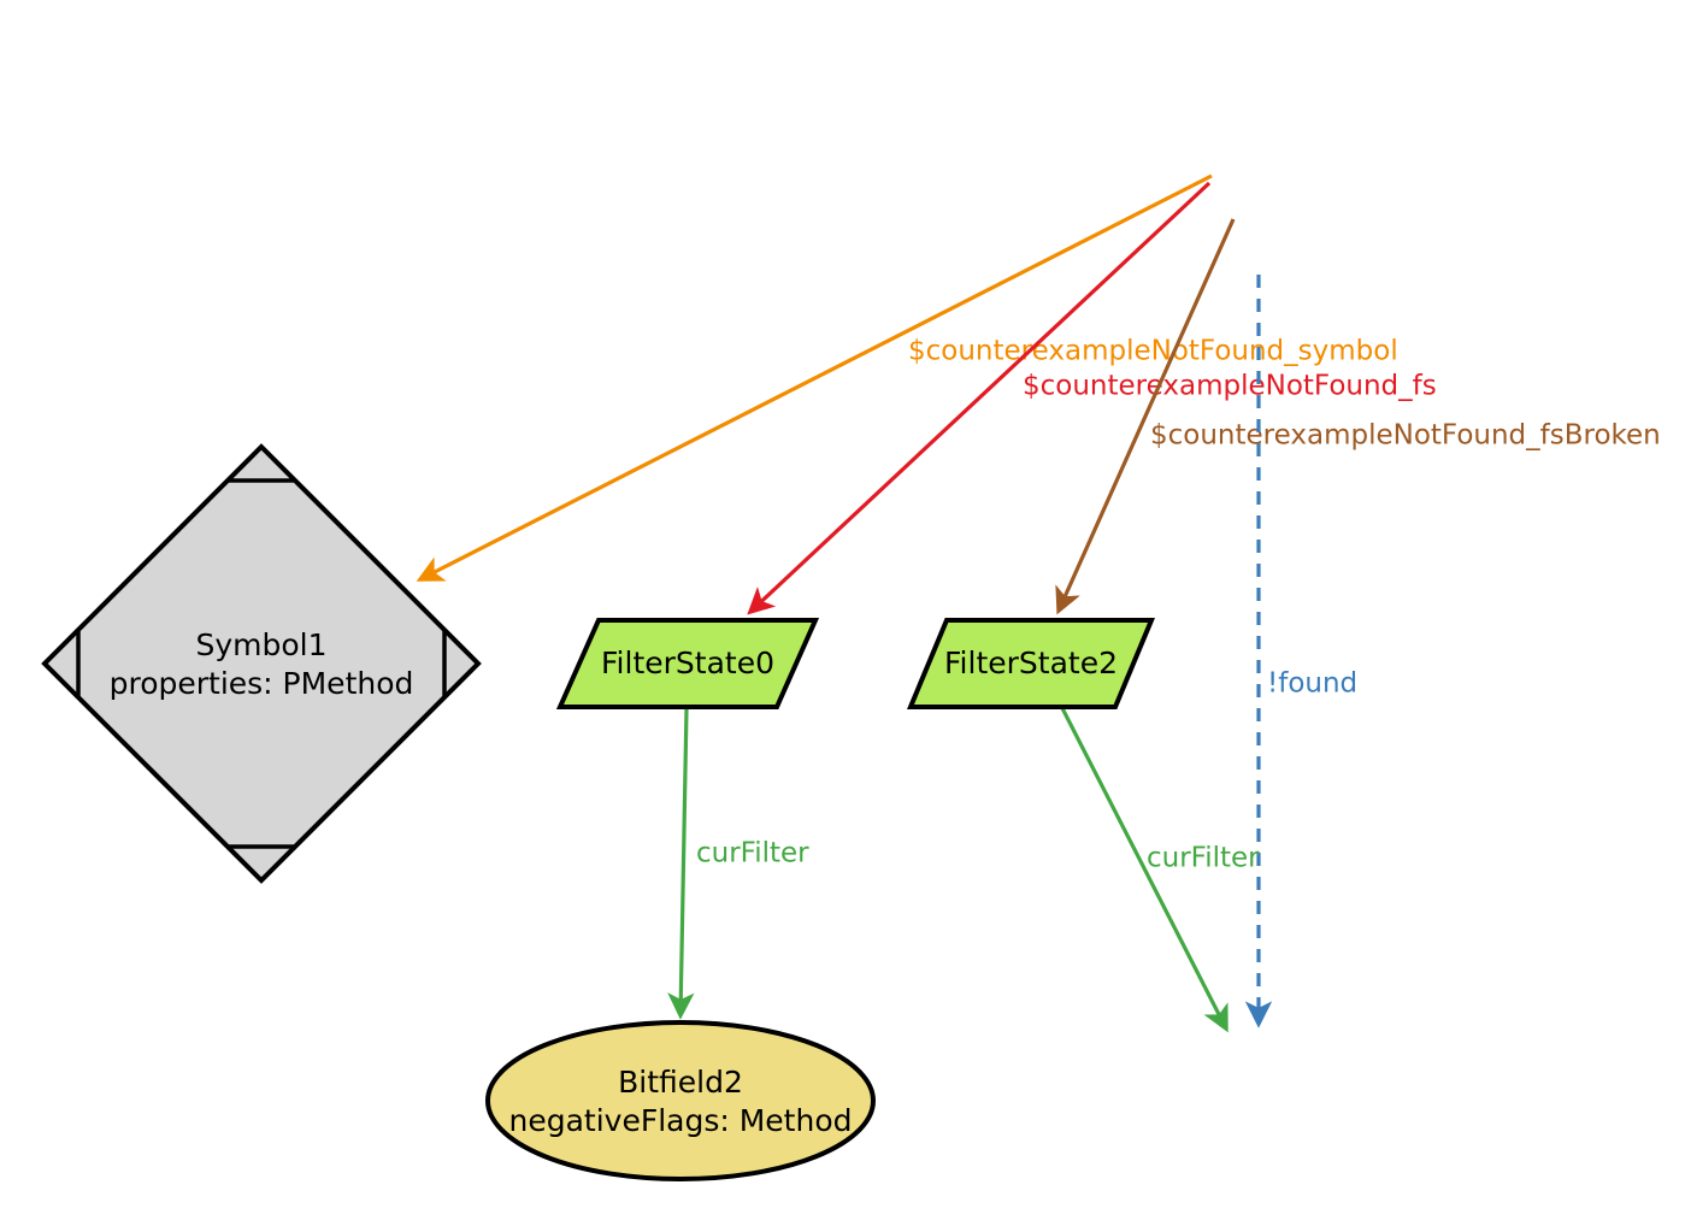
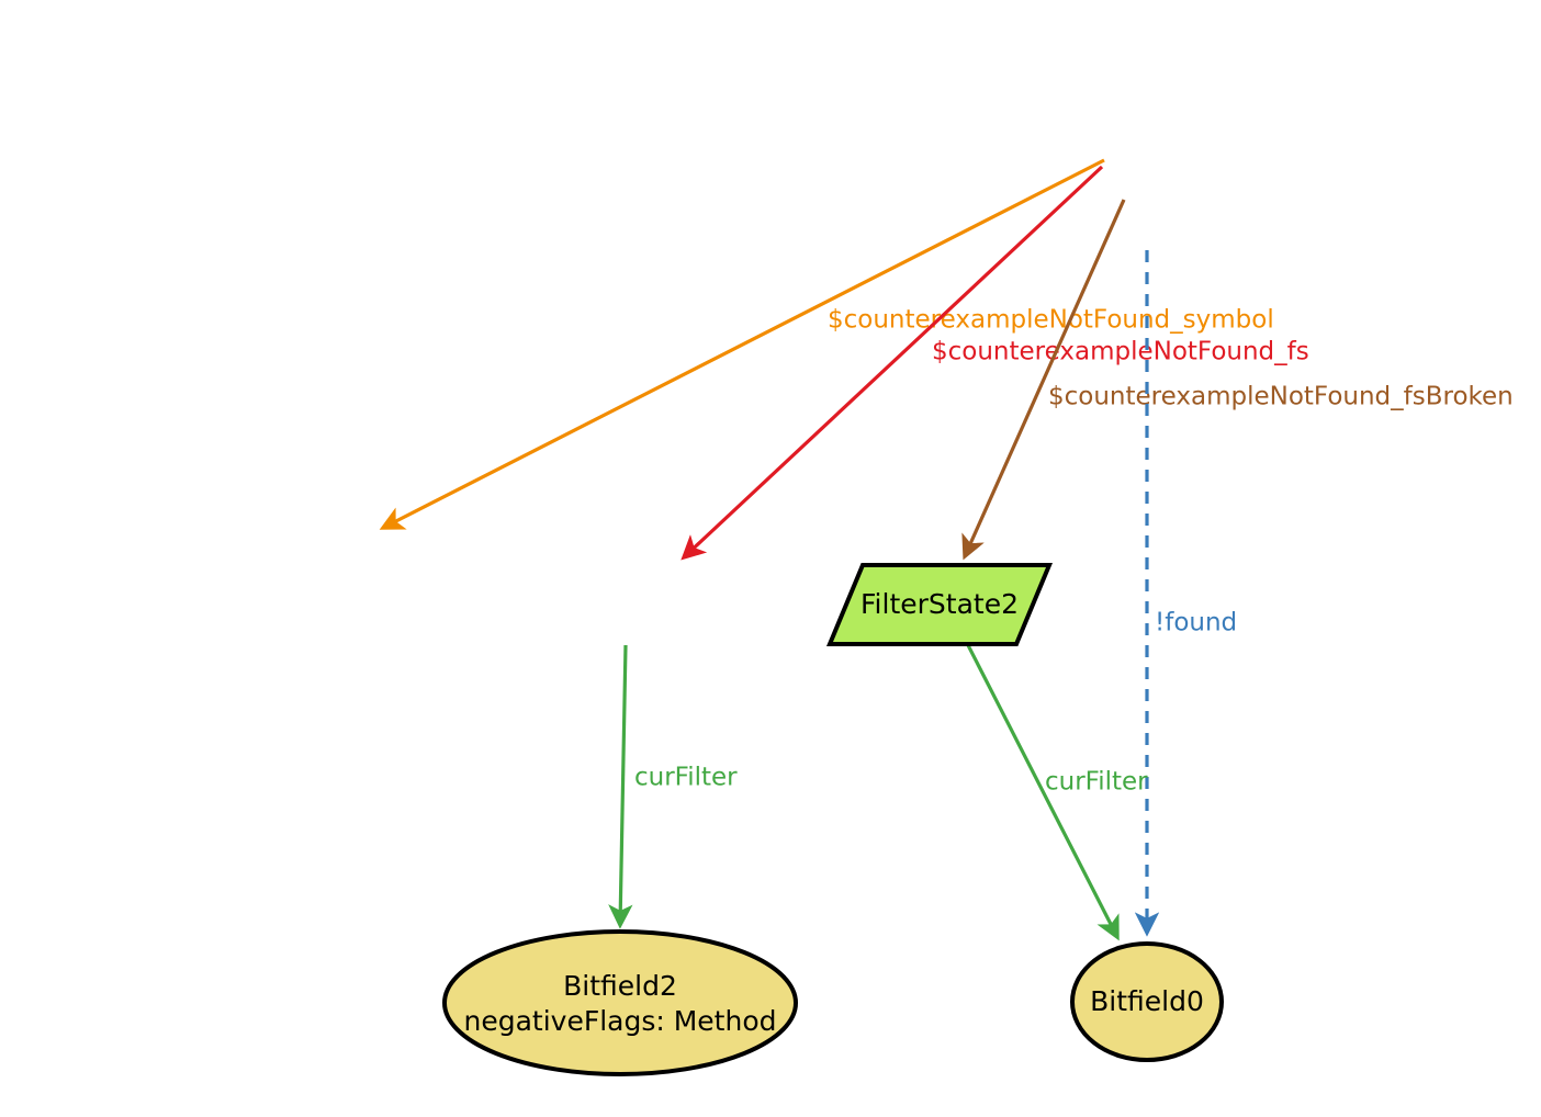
  $counterexampleNotFoud_symbol
  $counterexampleNotFound_fs
  $counterexampleNotFound_fsBroken
  !found
  curFilter
  curFilter
- Symbol1
- properties: PMethod
- FilterState0
  FilterState2
  Bitfield2
  negativeFlags: Method
+ Bitfield0
